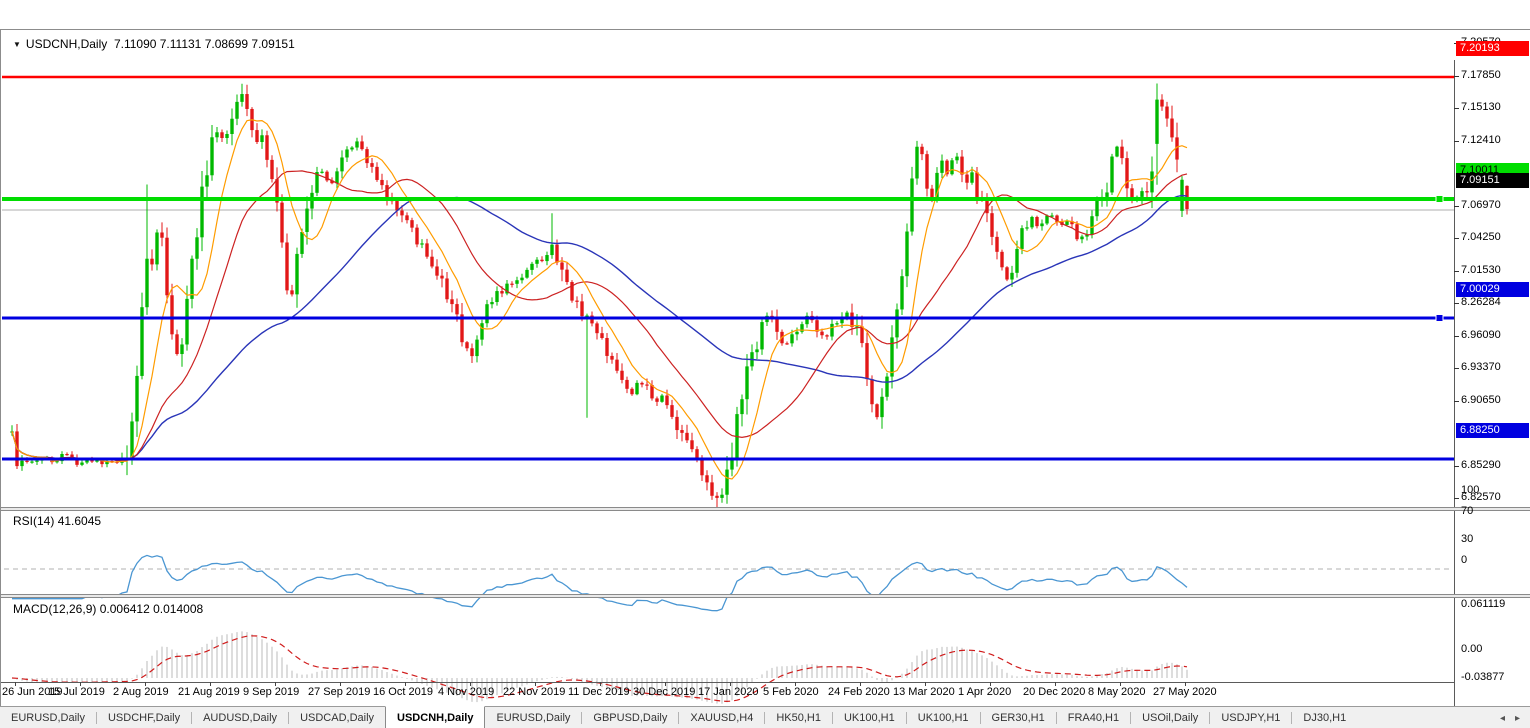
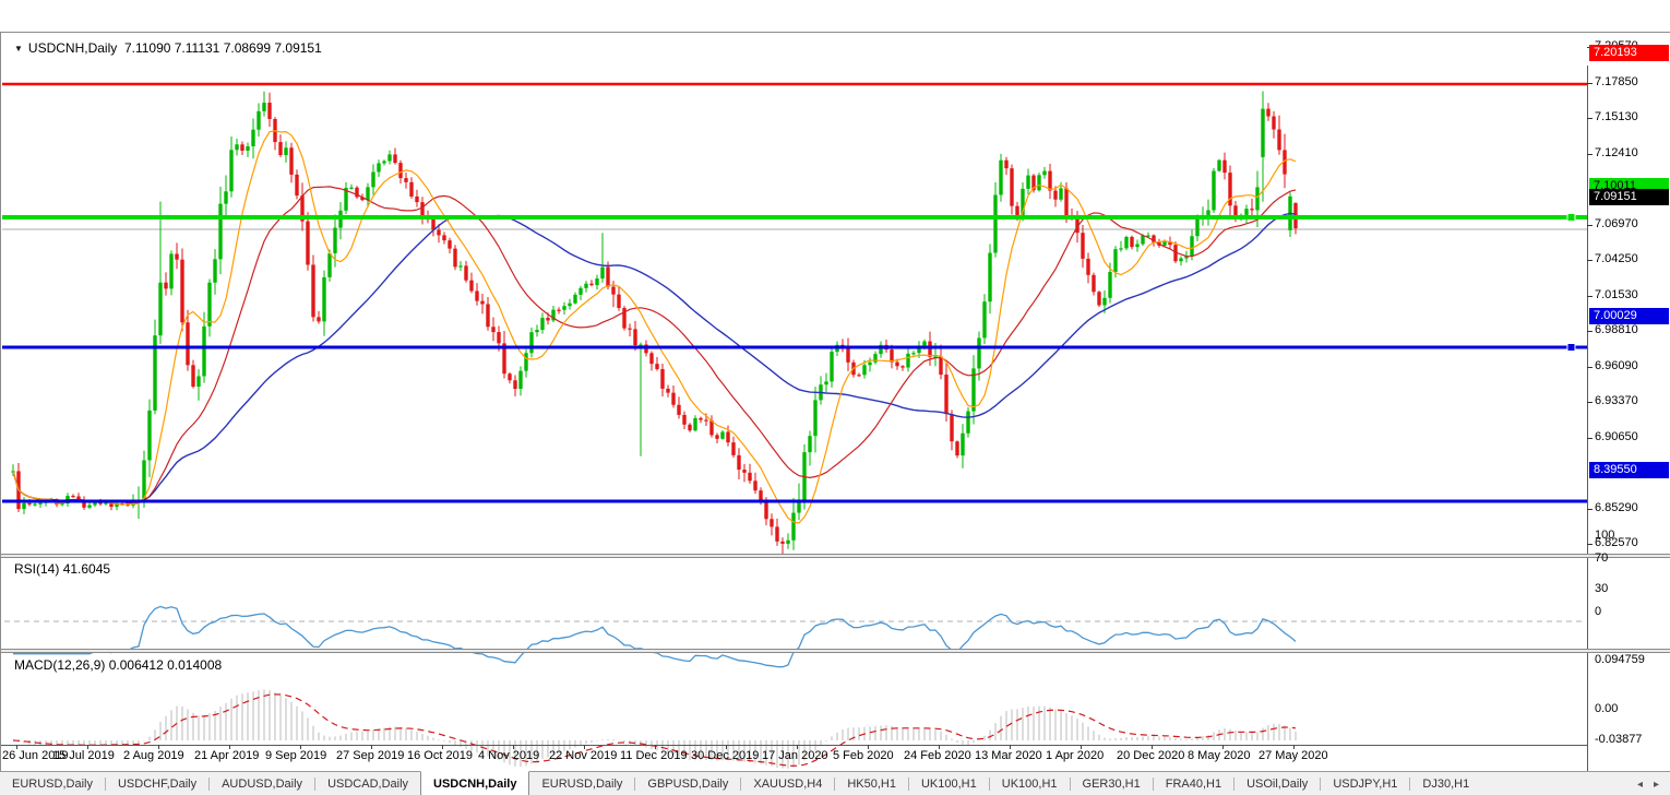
  ▼ USDCNH,Daily 7.11090 7.11131 7.08699 7.09151
  RSI(14) 41.6045
  MACD(12,26,9) 0.006412 0.014008
  7.17850
  7.15130
  7.12410
  7.06970
  7.04250
  7.01530
- 8.26284
+ 6.98810
  6.96090
  6.93370
  6.90650
  6.85290
  6.82570
  7.20193
  7.10011
  7.09151
  7.00029
- 6.88250
+ 8.39550
  100
  70
  30
  0
- 0.061119
+ 0.094759
  0.00
  -0.03877
  EURUSD,Daily
  USDCHF,Daily
  AUDUSD,Daily
  USDCAD,Daily
  USDCNH,Daily
  EURUSD,Daily
  GBPUSD,Daily
  XAUUSD,H4
  HK50,H1
  UK100,H1
  UK100,H1
  GER30,H1
  FRA40,H1
  USOil,Daily
  USDJPY,H1
  DJ30,H1
  ◂
  ▸
  26 Jun 2019
  15 Jul 2019
  2 Aug 2019
- 21 Aug 2019
+ 21 Apr 2019
  9 Sep 2019
  27 Sep 2019
  16 Oct 2019
  4 Nov 2019
  22 Nov 2019
  11 Dec 2019
  30 Dec 2019
  17 Jan 2020
  5 Feb 2020
  24 Feb 2020
  13 Mar 2020
  1 Apr 2020
  20 Dec 2020
  8 May 2020
  27 May 2020
